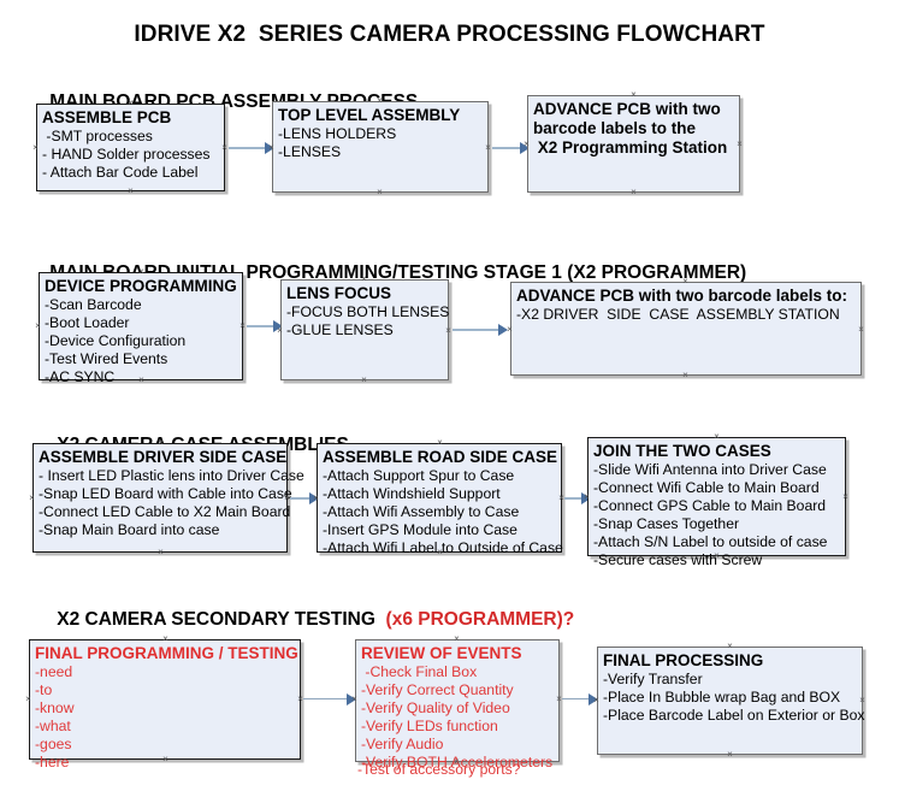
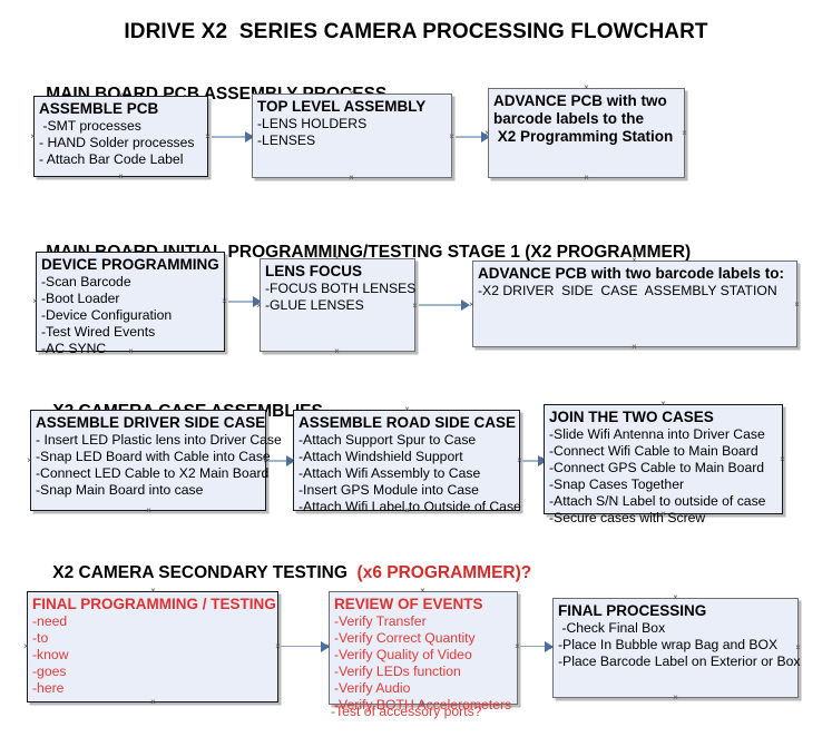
  IDRIVE X2 SERIES CAMERA PROCESSING FLOWCHART
  ASSEMBLE PCB
  -SMT processes
  - HAND Solder processes
  - Attach Bar Code Label
  TOP LEVEL ASSEMBLY
  -LENS HOLDERS
  -LENSES
  ADVANCE PCB with two
  barcode labels to the
  X2 Programming Station
  PROGRAMMING/TESTING STAGE 1 (X2 PROGRAMMER)
  DEVICE PROGRAMMING
  -Scan Barcode
  -Boot Loader
  -Device Configuration
  -Test Wired Events
  -AC SYNC
  LENS FOCUS
  -FOCUS BOTH LENSES
  -GLUE LENSES
  ADVANCE PCB with two barcode labels to:
  -X2 DRIVER SIDE CASE ASSEMBLY STATION
  ASSEMBLE DRIVER SIDE CASE
  - Insert LED Plastic lens into Driver Case
  -Snap LED Board with Cable into Cas
  -Connect LED Cable to X2 Main Board
  -Snap Main Board into case
  ASSEMBLE ROAD SIDE CASE
  -Attach Support Spur to Case
  -Attach Windshield Support
  -Attach Wifi Assembly to Case
  -Insert GPS Module into Case
  -Attach Wifi Label to Outside of Case
  JOIN THE TWO CASES
  -Slide Wifi Antenna into Driver Case
  -Connect Wifi Cable to Main Board
  -Connect GPS Cable to Main Board
  -Snap Cases Together
  -Attach S/N Label to outside of case
  -Secure cases with Screw
  X2 CAMERA SECONDARY TESTING (x6 PROGRAMMER)?
  FINAL PROGRAMMING / TESTING
  -need
  -to
  -know
- -what
  -goes
  -here
  REVIEW OF EVENTS
- -Check Final Box
+ -Verify Transfer
  -Verify Correct Quantity
  -Verify Quality of Video
  -Verify LEDs function
  -Verify Audio
  -Verify BOTH Accelerometers
  -Test of accessory ports?
  FINAL PROCESSING
- -Verify Transfer
+ -Check Final Box
  -Place In Bubble wrap Bag and BOX
  -Place Barcode Label on Exterior or Box
